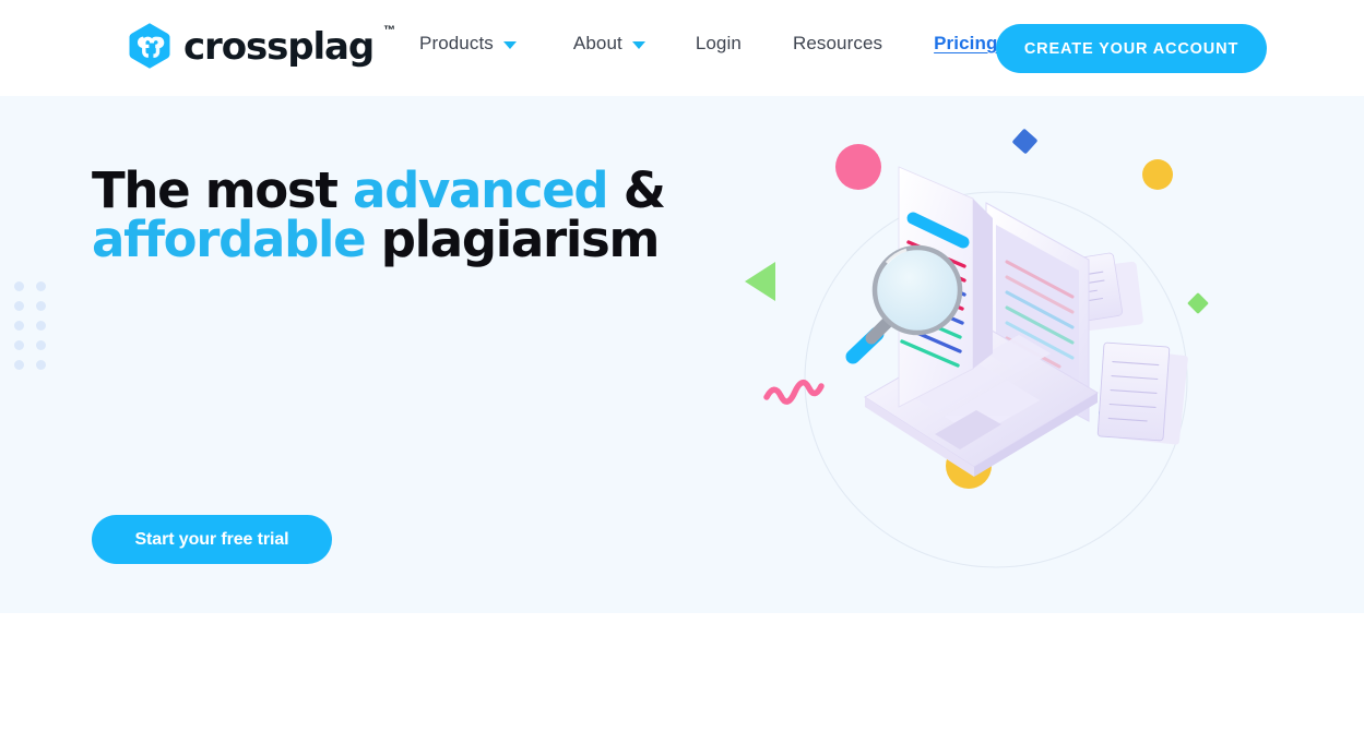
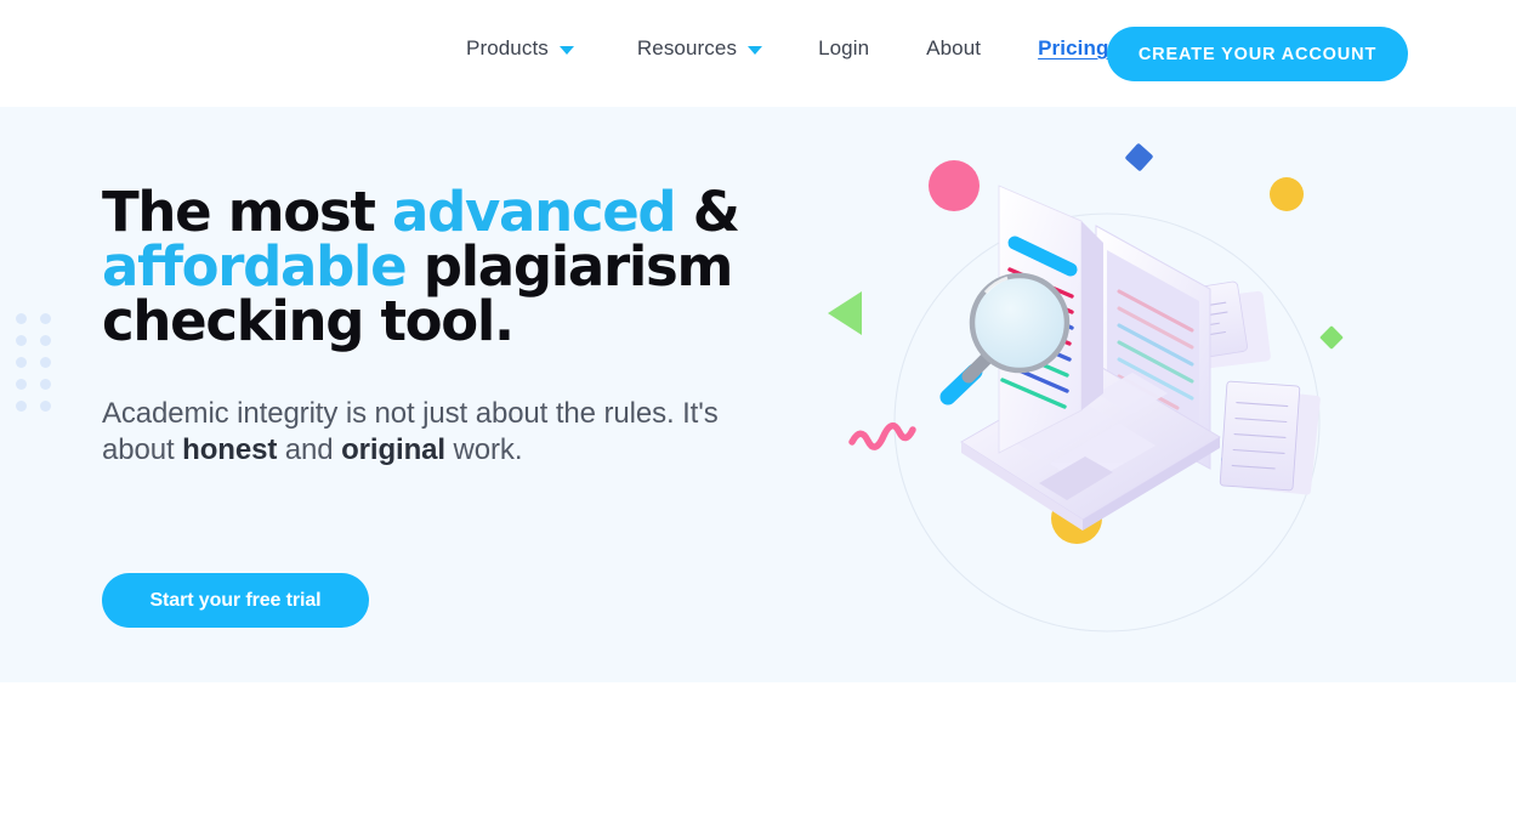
- crossplag
- ™
  Products
- About
+ Resources
  Login
- Resources
+ About
  Pricing
  CREATE YOUR ACCOUNT
  The most advanced &
  affordable plagiarism
+ checking tool.
+ Academic integrity is not just about the rules. It's about honest and original work.
  Start your free trial
